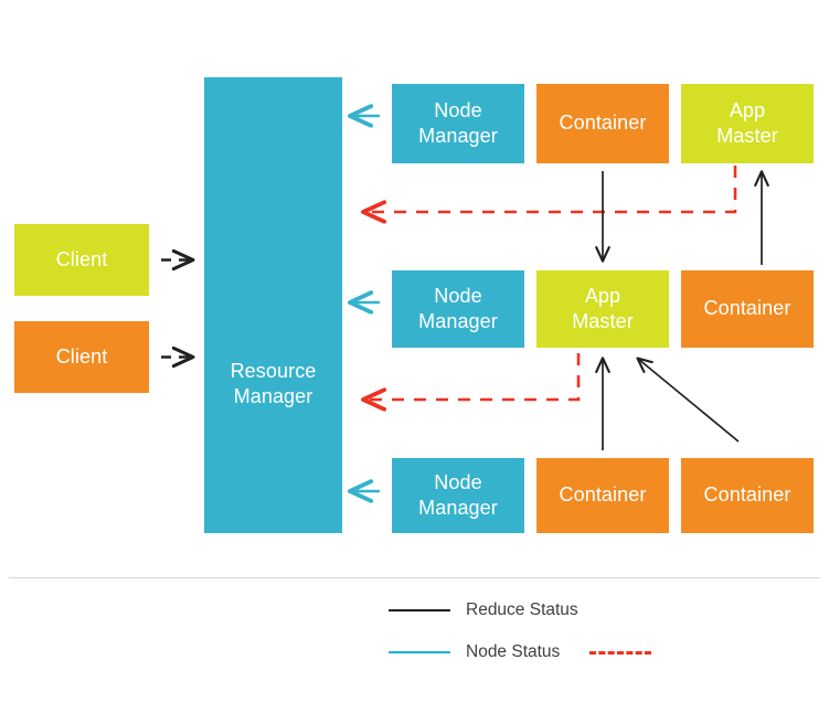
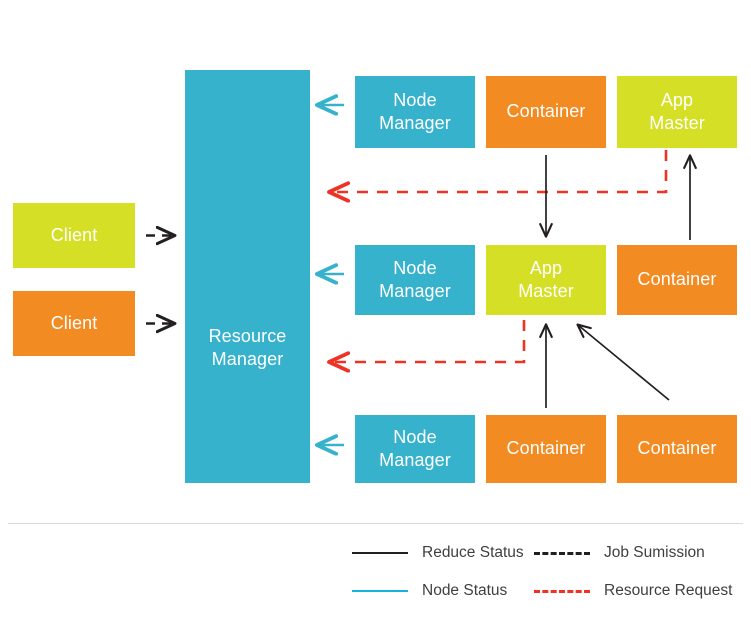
  Client
  Client
  Resource
  Manager
  Node
  Manager
  Container
  App
  Master
  Node
  Manager
  App
  Master
  Container
  Node
  Manager
  Container
  Container
  Reduce Status
  Node Status
+ Job Sumission
+ Resource Request
